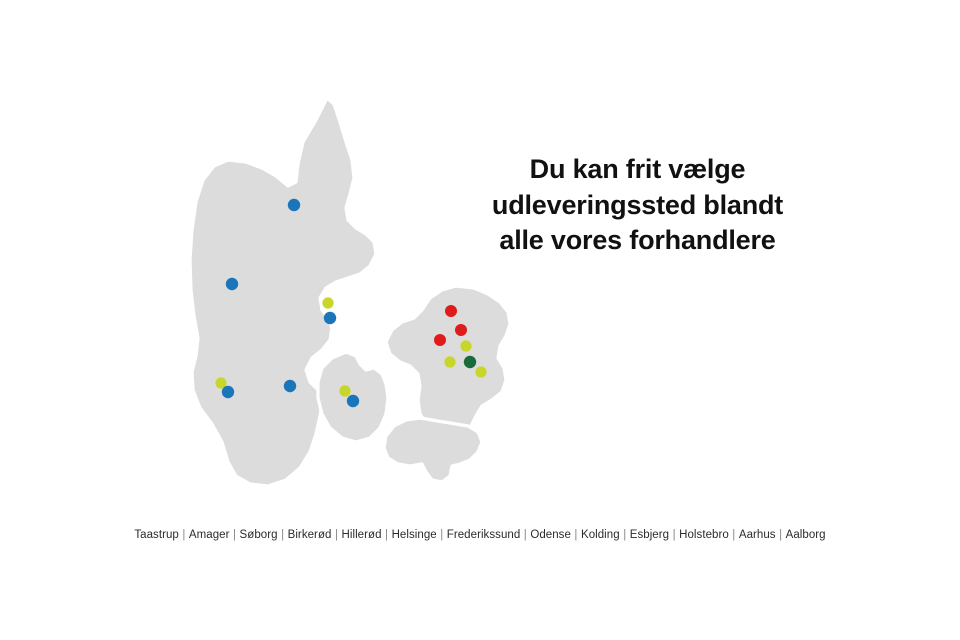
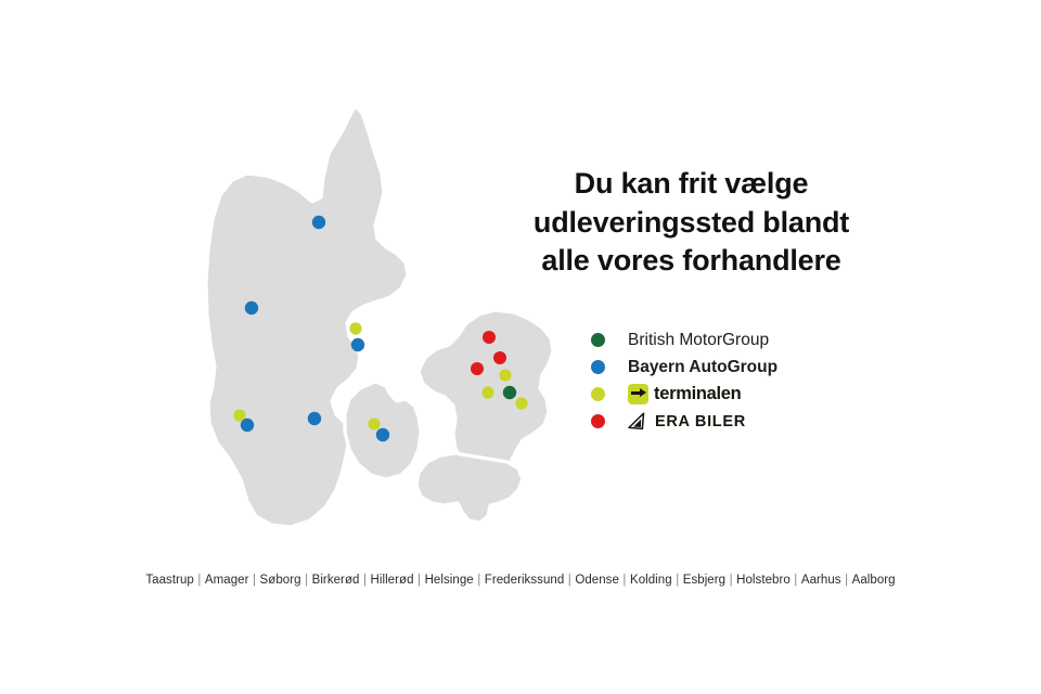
  Du kan frit vælge
  udleveringssted blandt
  alle vores forhandlere
+ British MotorGroup
+ Bayern AutoGroup
+ terminalen
+ ERA BILER
  Taastrup | Amager | Søborg | Birkerød | Hillerød | Helsinge | Frederikssund | Odense | Kolding | Esbjerg | Holstebro | Aarhus | Aalborg
